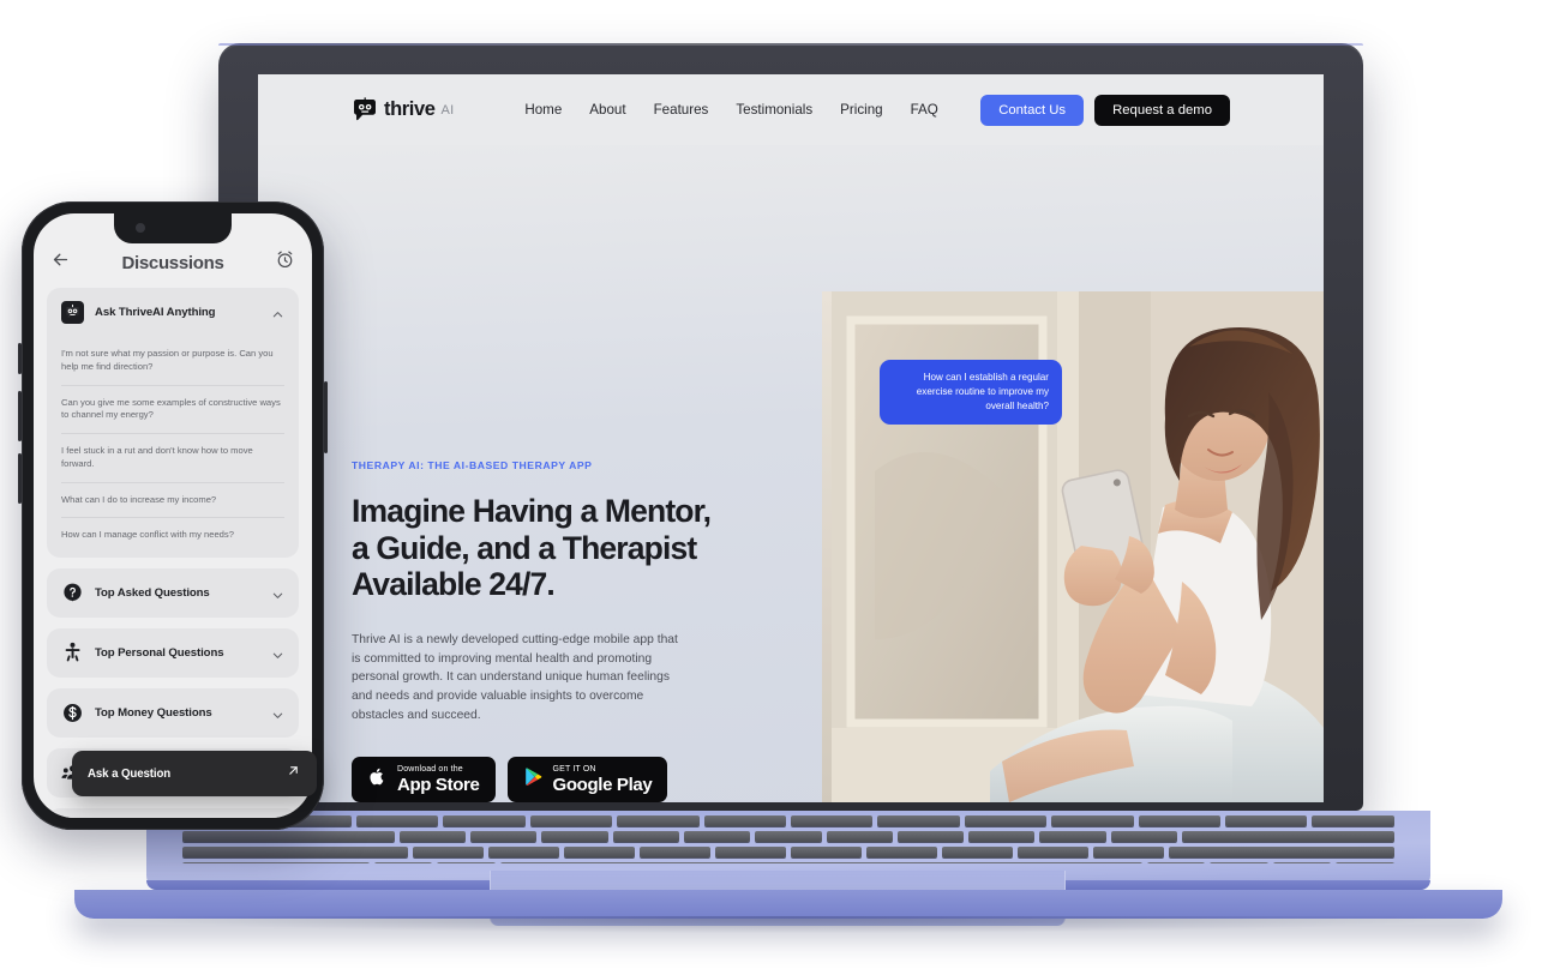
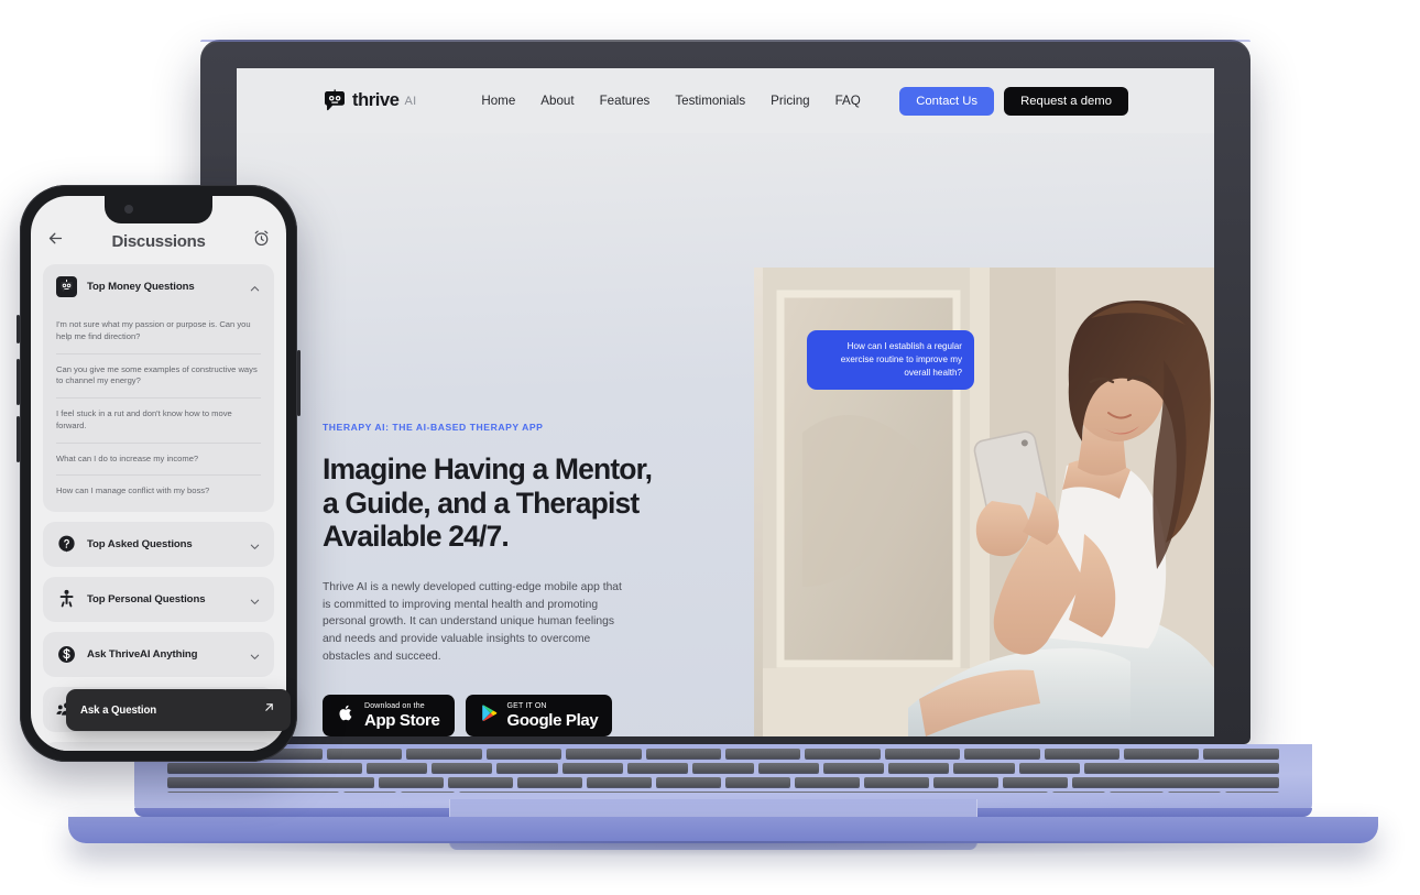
  thrive
  AI
  Home
  About
  Features
  Testimonials
  Pricing
  FAQ
  Contact Us
  Request a demo
  THERAPY AI: THE AI-BASED THERAPY APP
  Imagine Having a Mentor, a Guide, and a Therapist Available 24/7.
  Thrive AI is a newly developed cutting-edge mobile app that is committed to improving mental health and promoting personal growth. It can understand unique human feelings and needs and provide valuable insights to overcome obstacles and succeed.
  App Store
  Google Play
  How can I establish a regular exercise routine to improve my overall health?
  Discussions
- Ask ThriveAI Anything
+ Top Money Questions
  I'm not sure what my passion or purpose is. Can you help me find direction?
  Can you give me some examples of constructive ways to channel my energy?
  I feel stuck in a rut and don't know how to move forward.
  What can I do to increase my income?
- How can I manage conflict with my needs?
+ How can I manage conflict with my boss?
  Top Asked Questions
  Top Personal Questions
- Top Money Questions
+ Ask ThriveAI Anything
  Ask a Question
